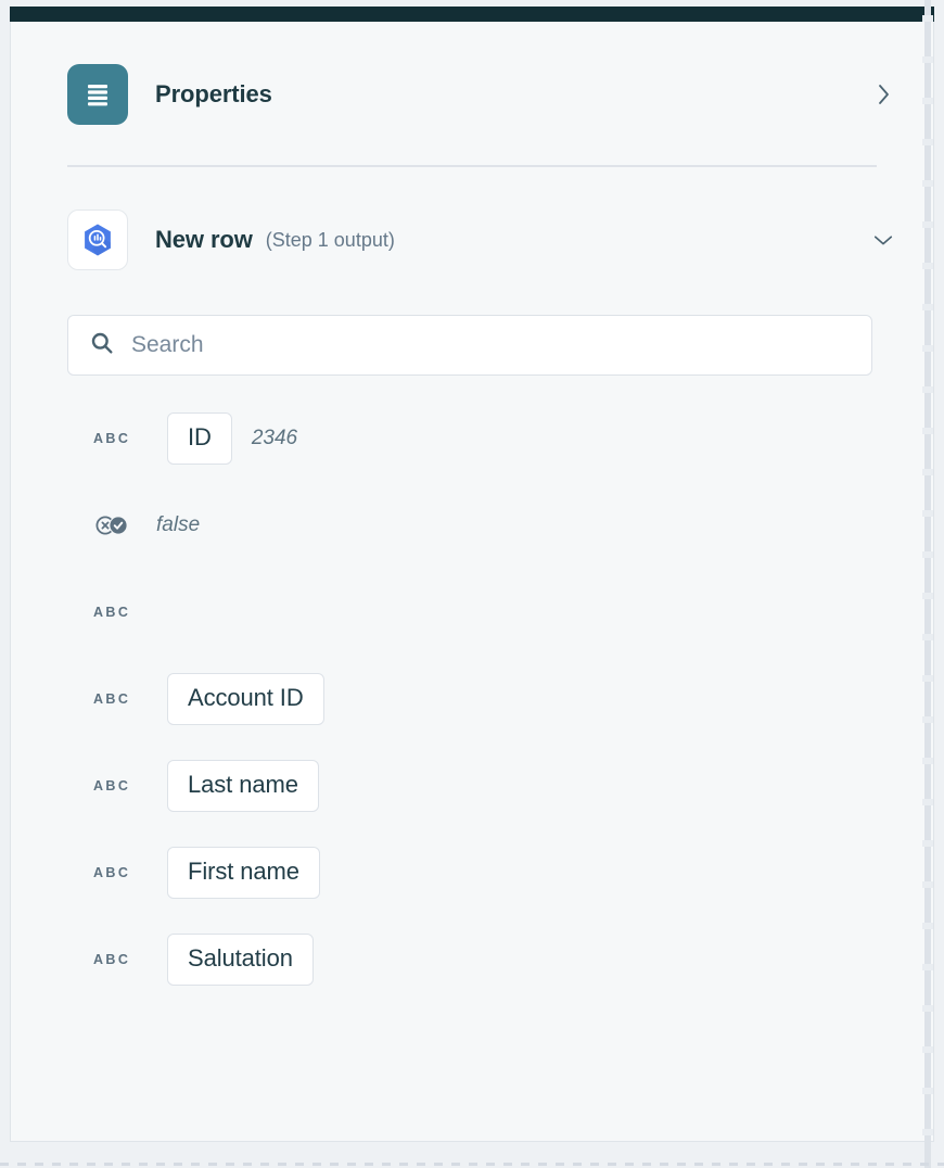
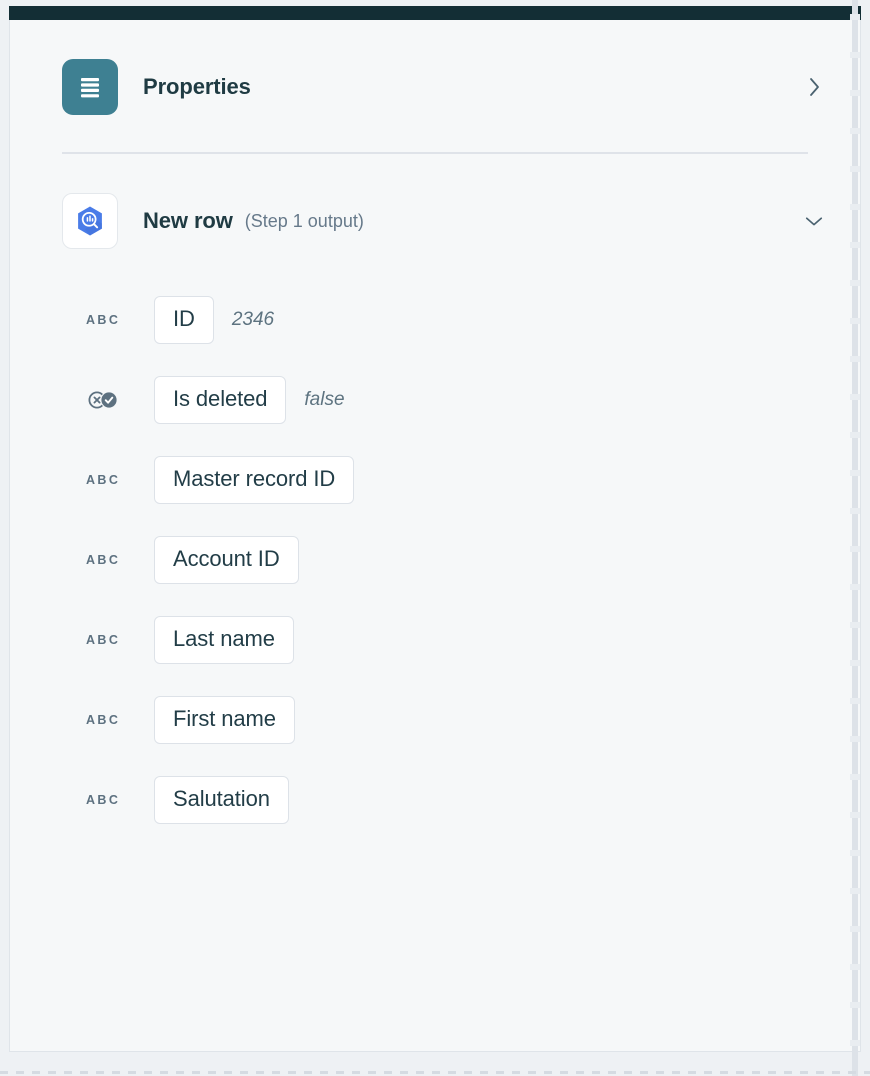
  Properties
  New row
  (Step 1 output)
- Search
  ABC
  ID
  2346
+ Is deleted
  false
  ABC
+ Master record ID
  ABC
  Account ID
  ABC
  Last name
  ABC
  First name
  ABC
  Salutation
